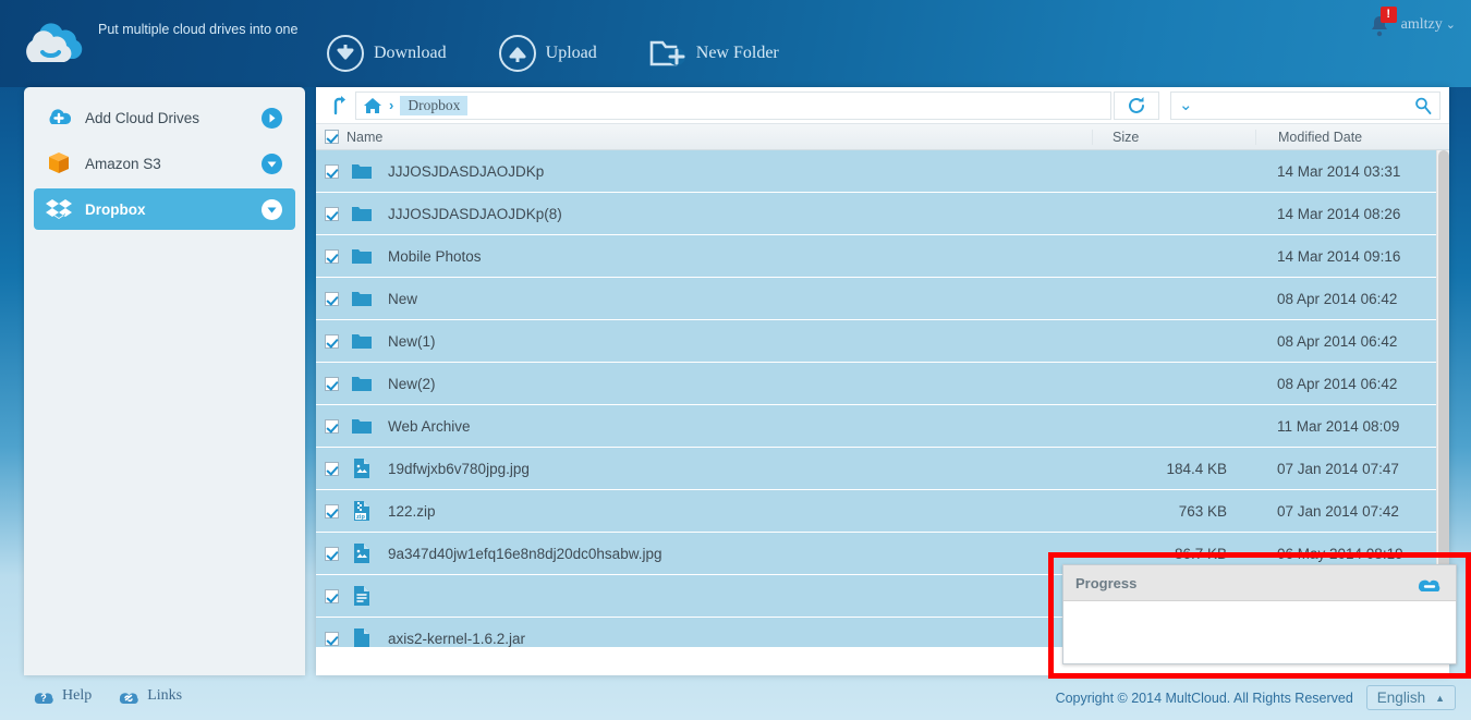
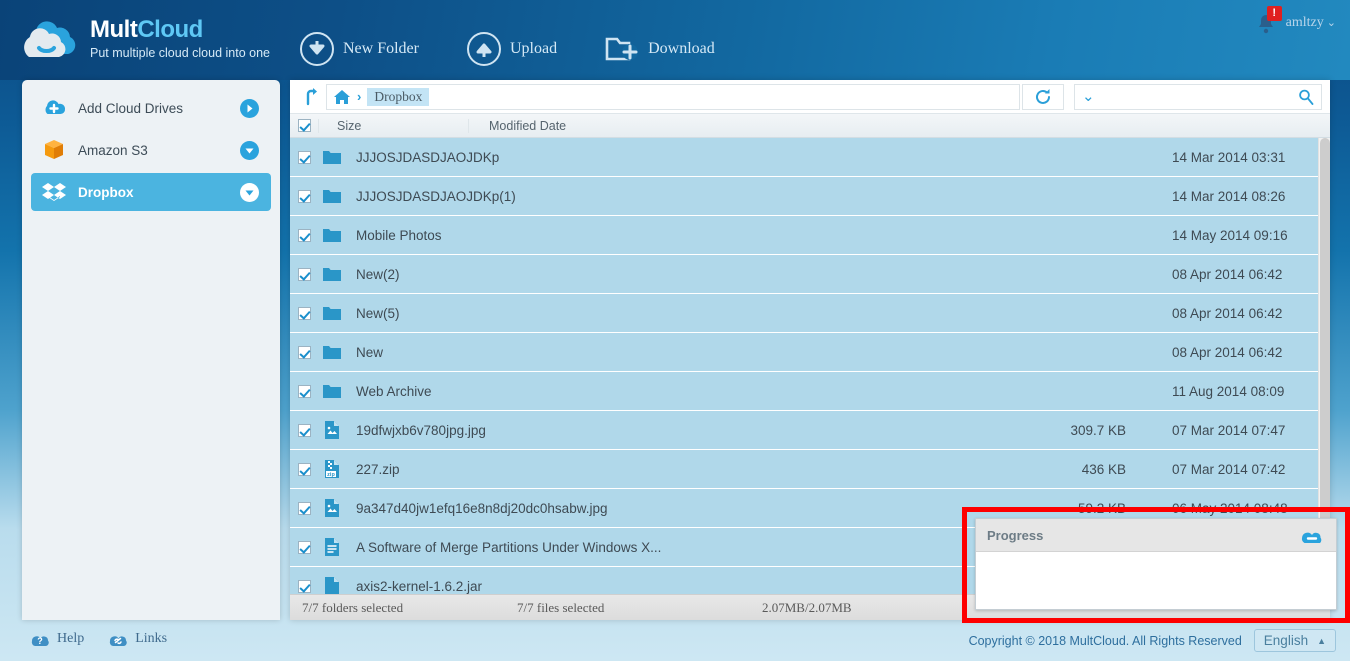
+ MultCloud
- Put multiple cloud drives into one
+ Put multiple cloud cloud into one
- Download
+ New Folder
  Upload
- New Folder
+ Download
  !
  amltzy ⌄
  Add Cloud Drives
  Amazon S3
  Dropbox
  ›
  Dropbox
  ⌄
- Name
  Size
  Modified Date
  JJJOSJDASDJAOJDKp
  14 Mar 2014 03:31
- JJJOSJDASDJAOJDKp(8)
+ JJJOSJDASDJAOJDKp(1)
  14 Mar 2014 08:26
  Mobile Photos
- 14 Mar 2014 09:16
+ 14 May 2014 09:16
- New
+ New(2)
  08 Apr 2014 06:42
- New(1)
+ New(5)
  08 Apr 2014 06:42
- New(2)
+ New
  08 Apr 2014 06:42
  Web Archive
- 11 Mar 2014 08:09
+ 11 Aug 2014 08:09
  19dfwjxb6v780jpg.jpg
- 184.4 KB
+ 309.7 KB
- 07 Jan 2014 07:47
+ 07 Mar 2014 07:47
- 122.zip
+ 227.zip
- 763 KB
+ 436 KB
- 07 Jan 2014 07:42
+ 07 Mar 2014 07:42
  9a347d40jw1efq16e8n8dj20dc0hsabw.jpg
- 86.7 KB
+ 59.2 KB
- 06 May 2014 08:19
+ 06 May 2014 08:48
+ A Software of Merge Partitions Under Windows X...
  axis2-kernel-1.6.2.jar
+ 7/7 folders selected
+ 7/7 files selected
+ 2.07MB/2.07MB
  Progress
  ?
  Help
  Links
- Copyright © 2014 MultCloud. All Rights Reserved
+ Copyright © 2018 MultCloud. All Rights Reserved
  English
  ▲
